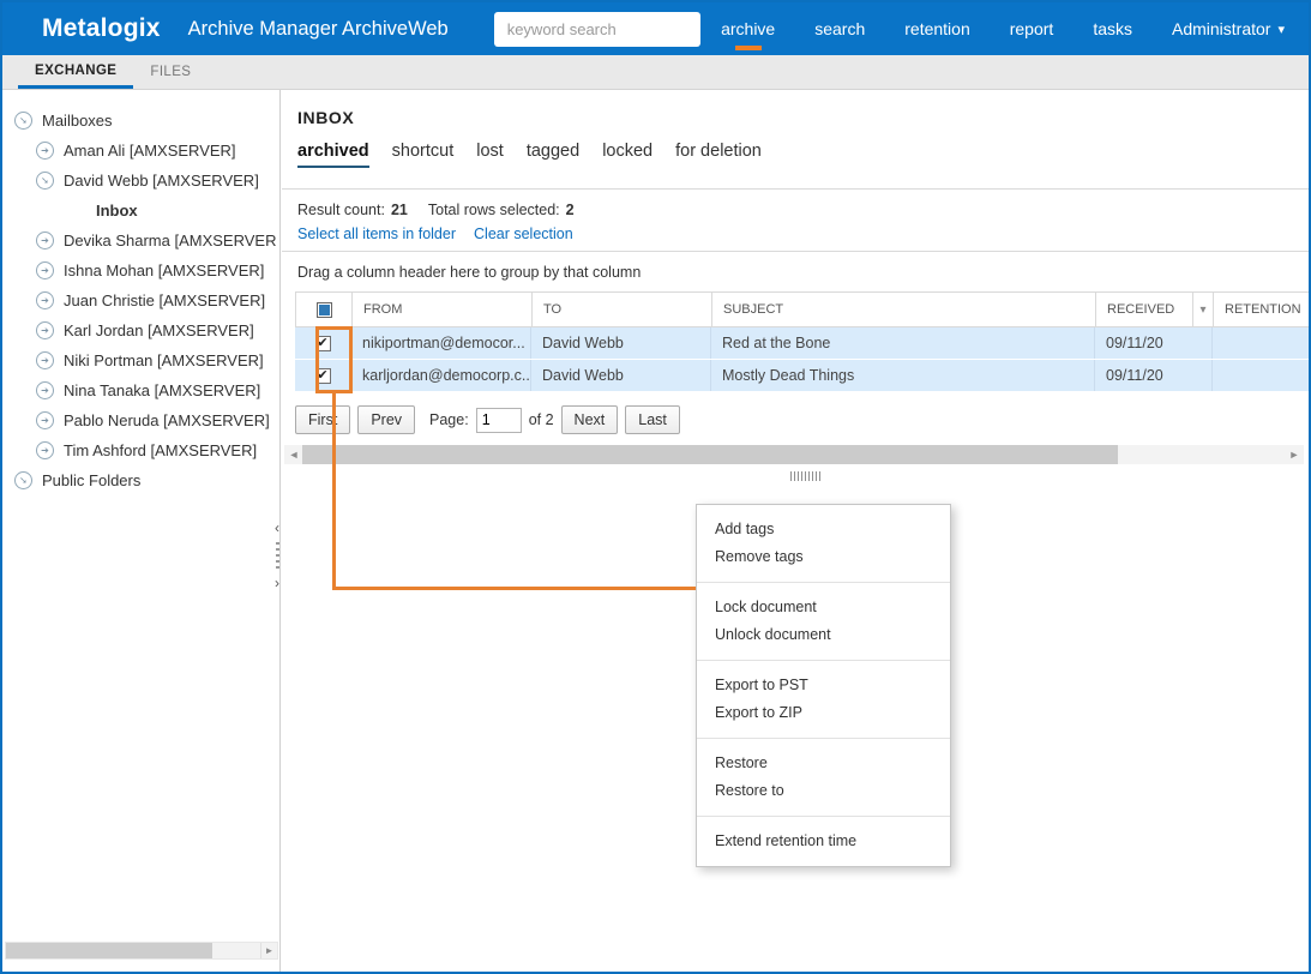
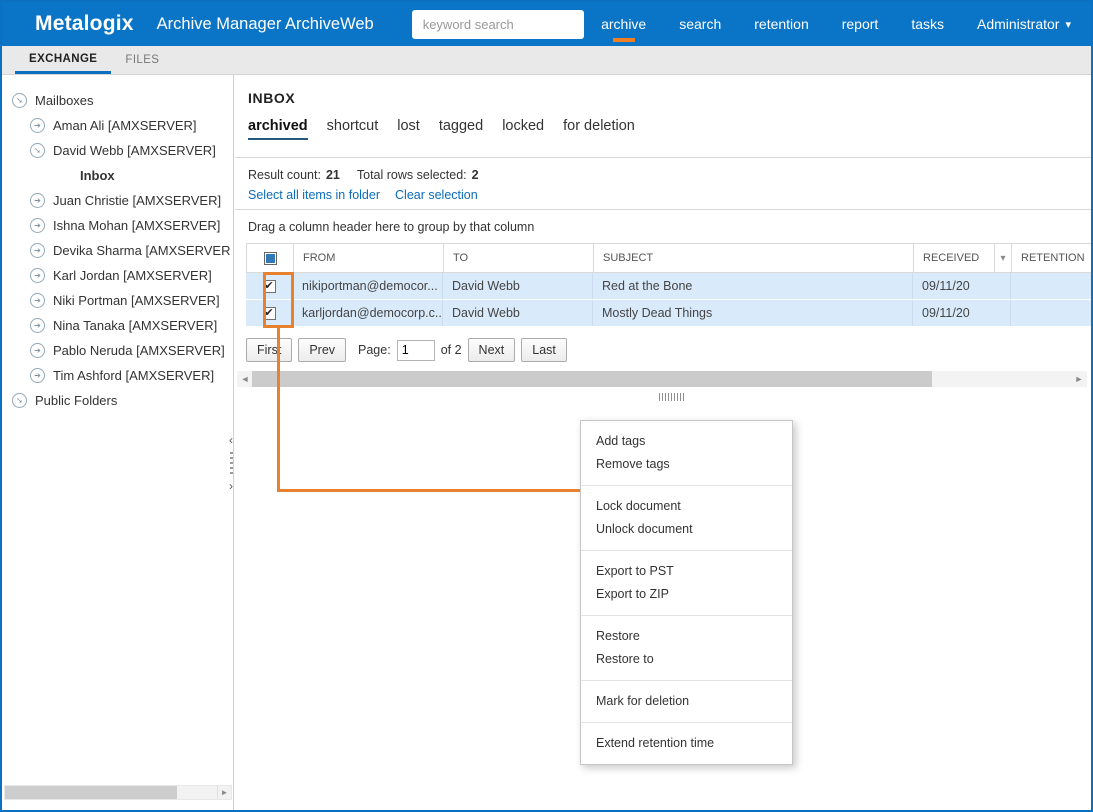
  Metalogix
  Archive Manager ArchiveWeb
  keyword search
  archive
  search
  retention
  report
  tasks
  Administrator
  ▾
  EXCHANGE
  FILES
  ➘
  Mailboxes
  ➔
  Aman Ali [AMXSERVER]
  ➘
  David Webb [AMXSERVER]
  Inbox
  ➔
- Devika Sharma [AMXSERVER
+ Juan Christie [AMXSERVER]
  ➔
  Ishna Mohan [AMXSERVER]
  ➔
- Juan Christie [AMXSERVER]
+ Devika Sharma [AMXSERVER
  ➔
  Karl Jordan [AMXSERVER]
  ➔
  Niki Portman [AMXSERVER]
  ➔
  Nina Tanaka [AMXSERVER]
  ➔
  Pablo Neruda [AMXSERVER]
  ➔
  Tim Ashford [AMXSERVER]
  ➘
  Public Folders
  ►
  ‹
  ›
  INBOX
  archived
  shortcut
  lost
  tagged
  locked
  for deletion
  Result count:
  21
  Total rows selected:
  2
  Select all items in folder
  Clear selection
  Drag a column header here to group by that column
  FROM
  TO
  SUBJECT
  RECEIVED
  ▾
  RETENTION
  ✔
  nikiportman@democor...
  David Webb
  Red at the Bone
  09/11/20
  ✔
  karljordan@democorp.c..
  David Webb
  Mostly Dead Things
  09/11/20
  Firs
  Prev
  Page:
  1
  of 2
  Next
  Last
  ◄
  ►
  Add tags
  Remove tags
  Lock document
  Unlock document
  Export to PST
  Export to ZIP
  Restore
  Restore to
+ Mark for deletion
  Extend retention time
